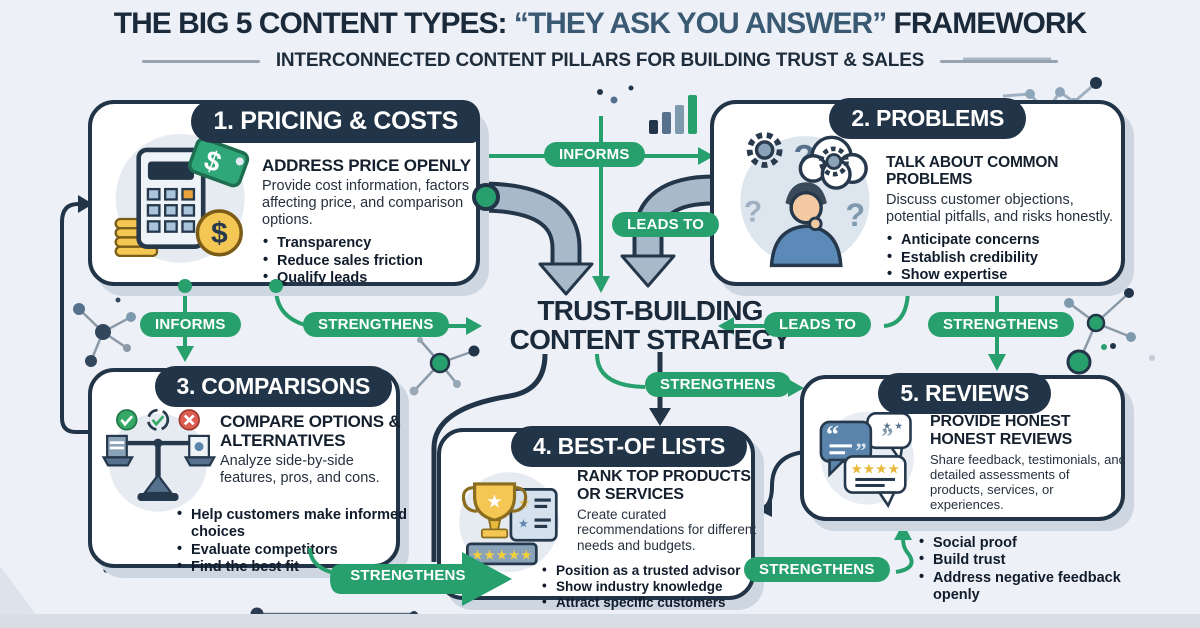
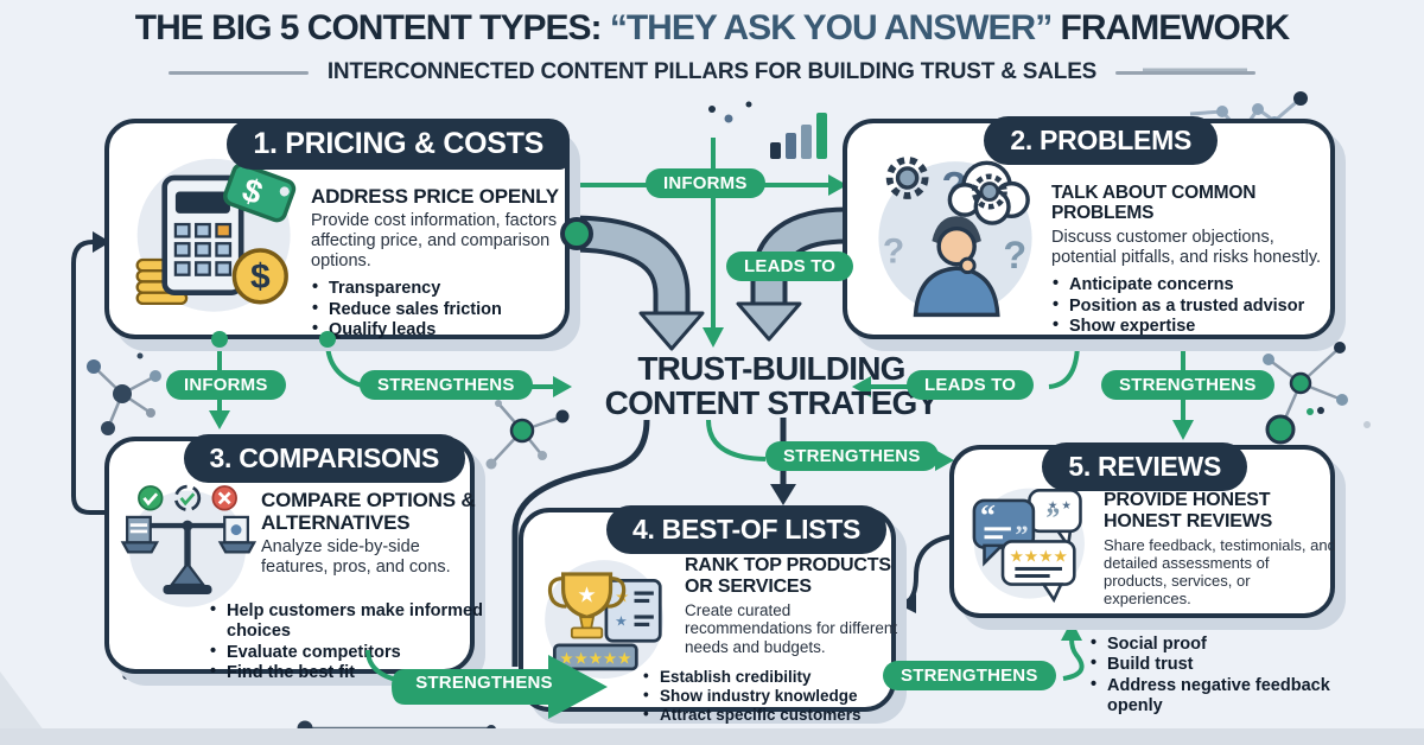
  THE BIG 5 CONTENT TYPES: “THEY ASK YOU ANSWER” FRAMEWORK
  INTERCONNECTED CONTENT PILLARS FOR BUILDING TRUST & SALES
  1. PRICING & COSTS
  $
  ADDRESS PRICE OPENLY
  Provide cost information, factors affecting price, and comparison options.
  Transparency
  Reduce sales friction
  Qualify leads
  2. PROBLEMS
  ?
  ?
  TALK ABOUT COMMON PROBLEMS
  Discuss customer objections, potential pitfalls, and risks honestly.
  Anticipate concerns
- Establish credibility
+ Position as a trusted advisor
  Show expertise
  3. COMPARISONS
  COMPARE OPTIONS & ALTERNATIVES
  Analyze side-by-side features, pros, and cons.
  Help customers make informed choices
  Evaluate compettors
  Find the best fit
  4. BEST-OF LISTS
  ★
  ★
  ★★★★★
  RANK TOP PRODUCTS OR SERVICES
  Create curated recommendations for different needs and budgets.
- Position as a trusted advisor
+ Establish credibility
  Show industry knowledge
  Attract specific customers
  5. REVIEWS
  ★ ★
  ”
  “
  ”
  ★★★★
  PROVIDE HONEST HONEST REVIEWS
  Share feedback, testimonials, and detailed assessments of products, services, or experiences.
  Social proof
  Build trust
  Address negative feedback openly
  TRUST-BUILDING
  CONTENT STRATEGY
  INFORMS
  LEADS TO
  INFORMS
  STRENGTHENS
  LEADS TO
  STRENGTHENS
  STRENGTHENS
  STRENGTHENS
  STRENGTHENS
